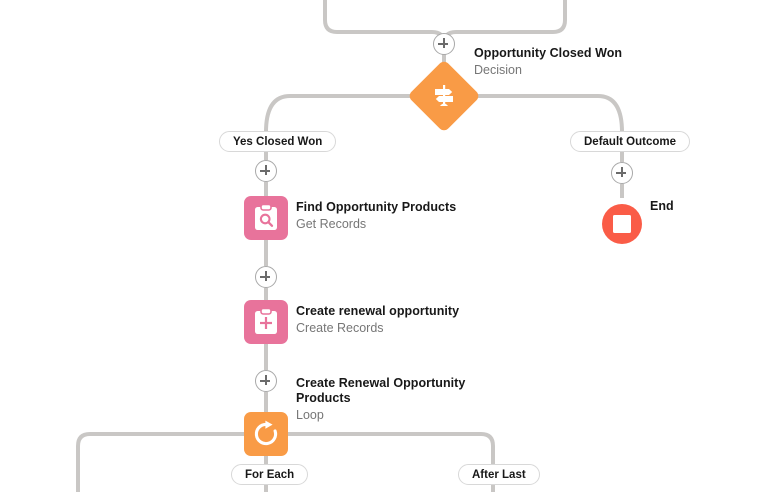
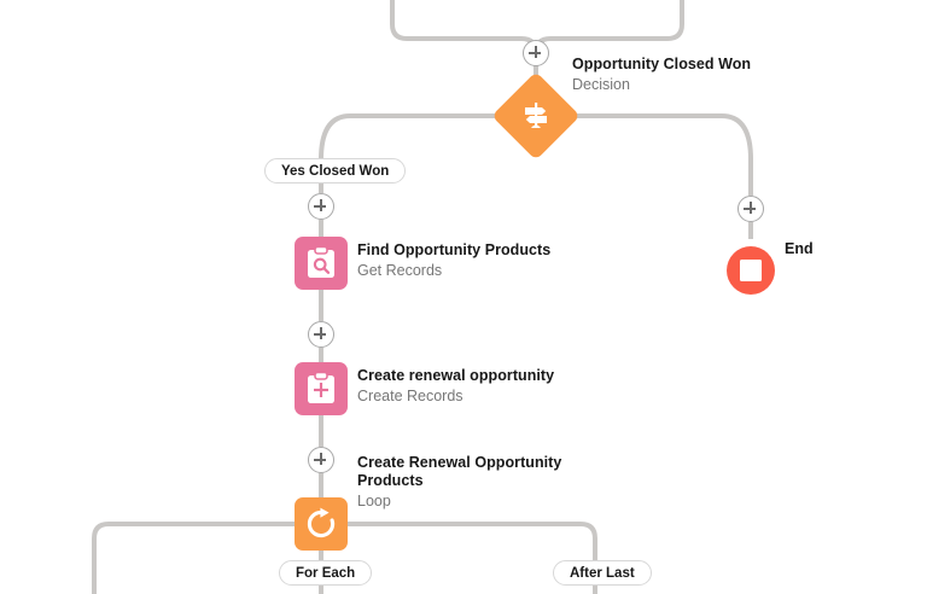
  Opportunity Closed Won
  Decision
  Find Opportunity Products
  Get Records
  Create renewal opportunity
  Create Records
  Create Renewal Opportunity Products
  Loop
  End
  Yes Closed Won
- Default Outcome
  For Each
  After Last
